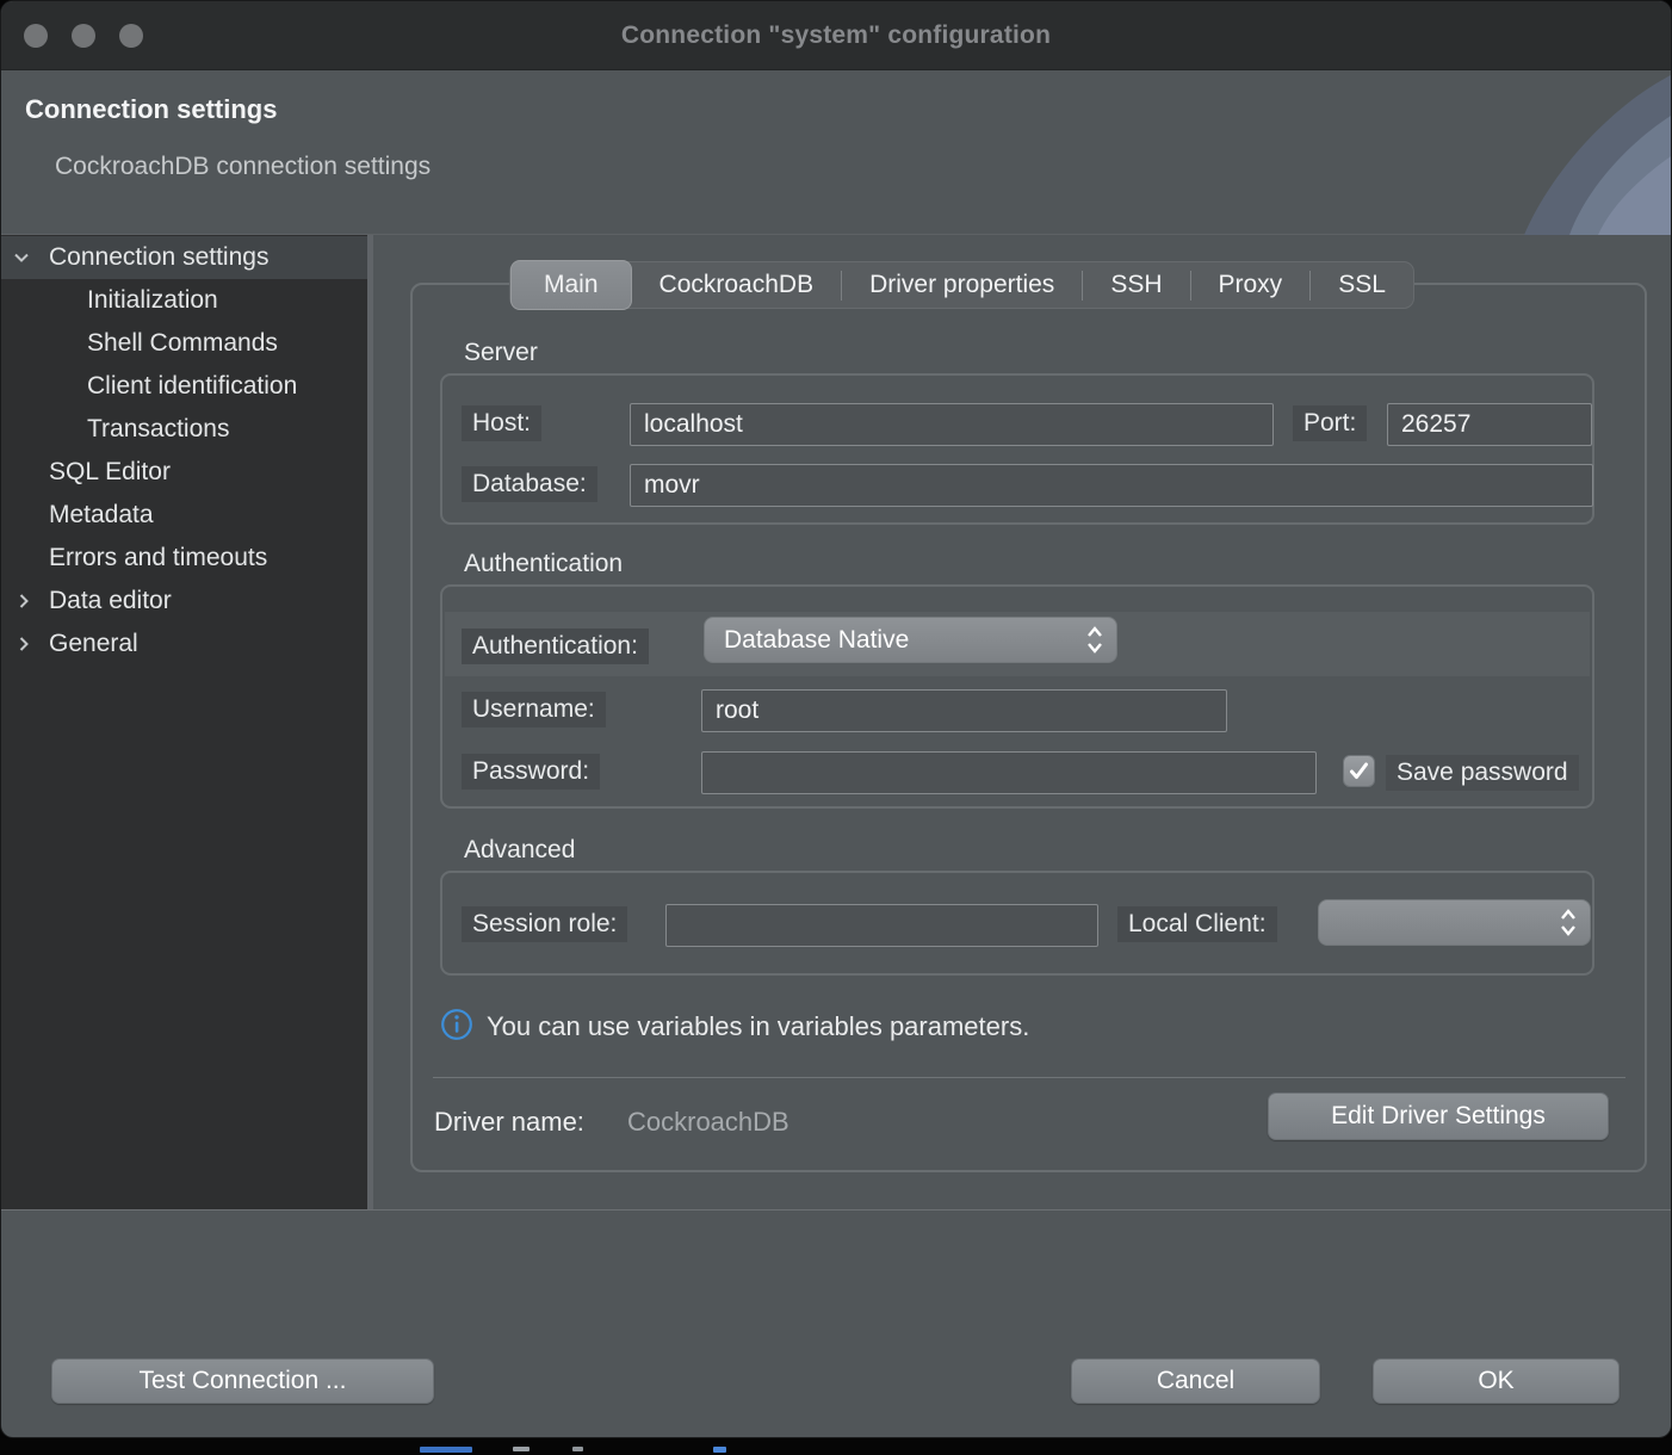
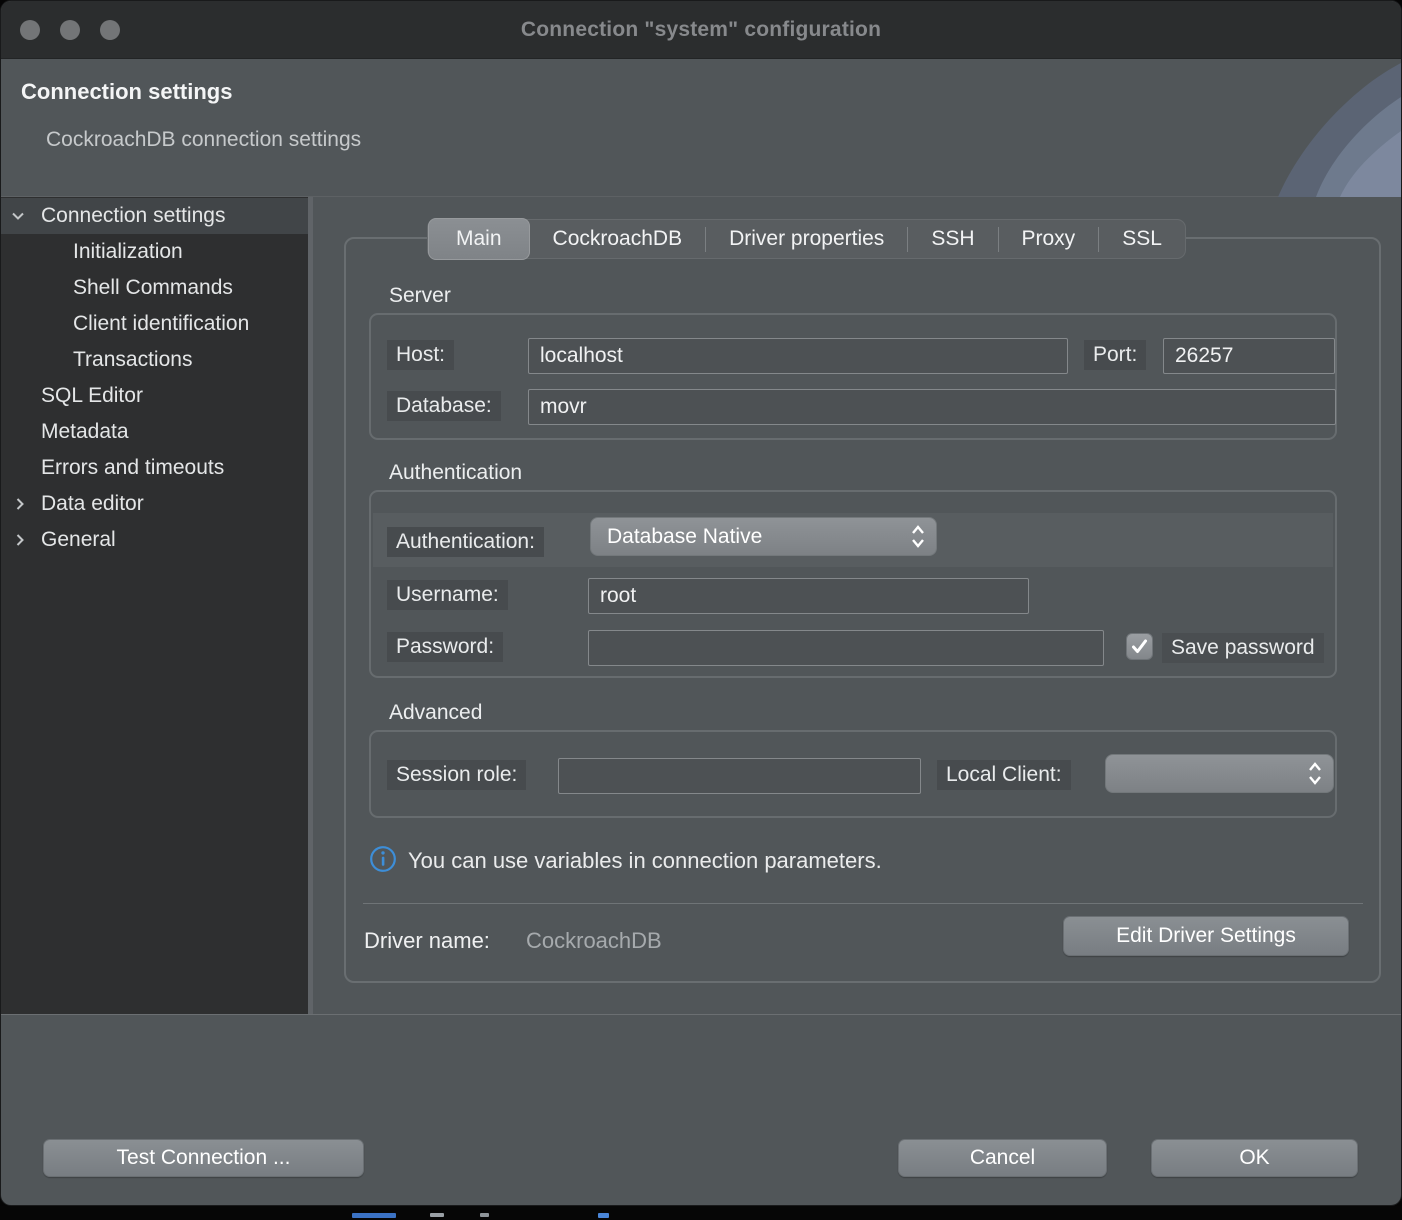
  Connection "system" configuration
  Connection settings
  CockroachDB connection settings
  Connection settings
  Initialization
  Shell Commands
  Client identification
  Transactions
  SQL Editor
  Metadata
  Errors and timeouts
  Data editor
  General
  Main
  CockroachDB
  Driver properties
  SSH
  Proxy
  SSL
  Server
  Host:
  localhost
  Port:
  26257
  Database:
  movr
  Authentication
  Authentication:
  Database Native
  Username:
  root
  Password:
  Save password
  Advanced
  Session role:
  Local Client:
- You can use variables in variables parameters.
+ You can use variables in connection parameters.
  Driver name:
  CockroachDB
  Edit Driver Settings
  Test Connection ...
  Cancel
  OK
